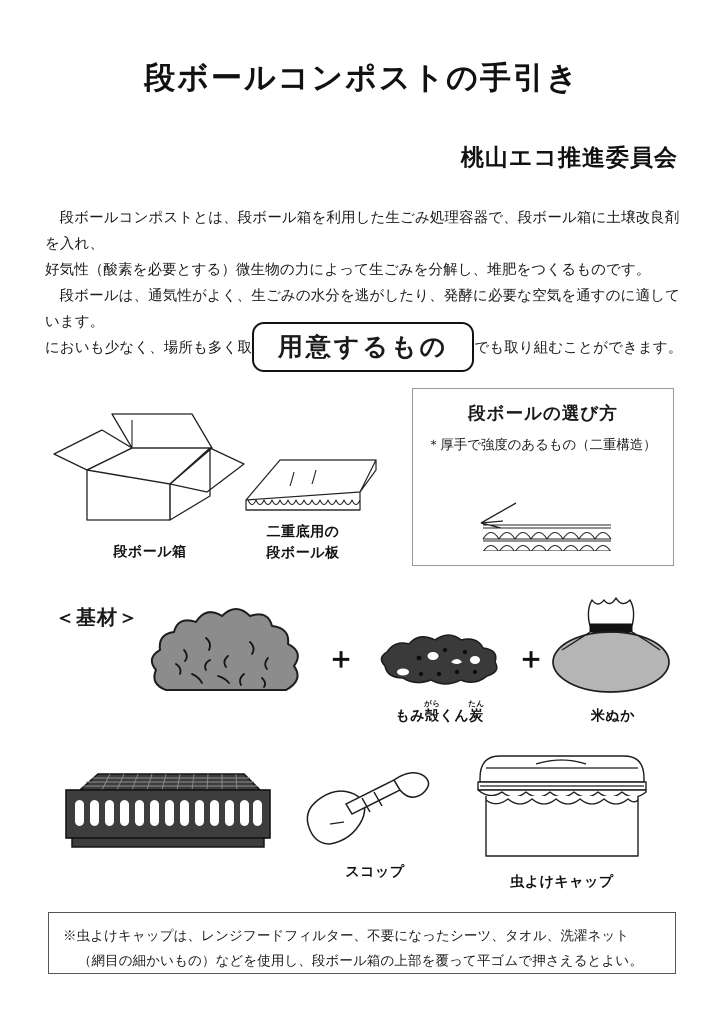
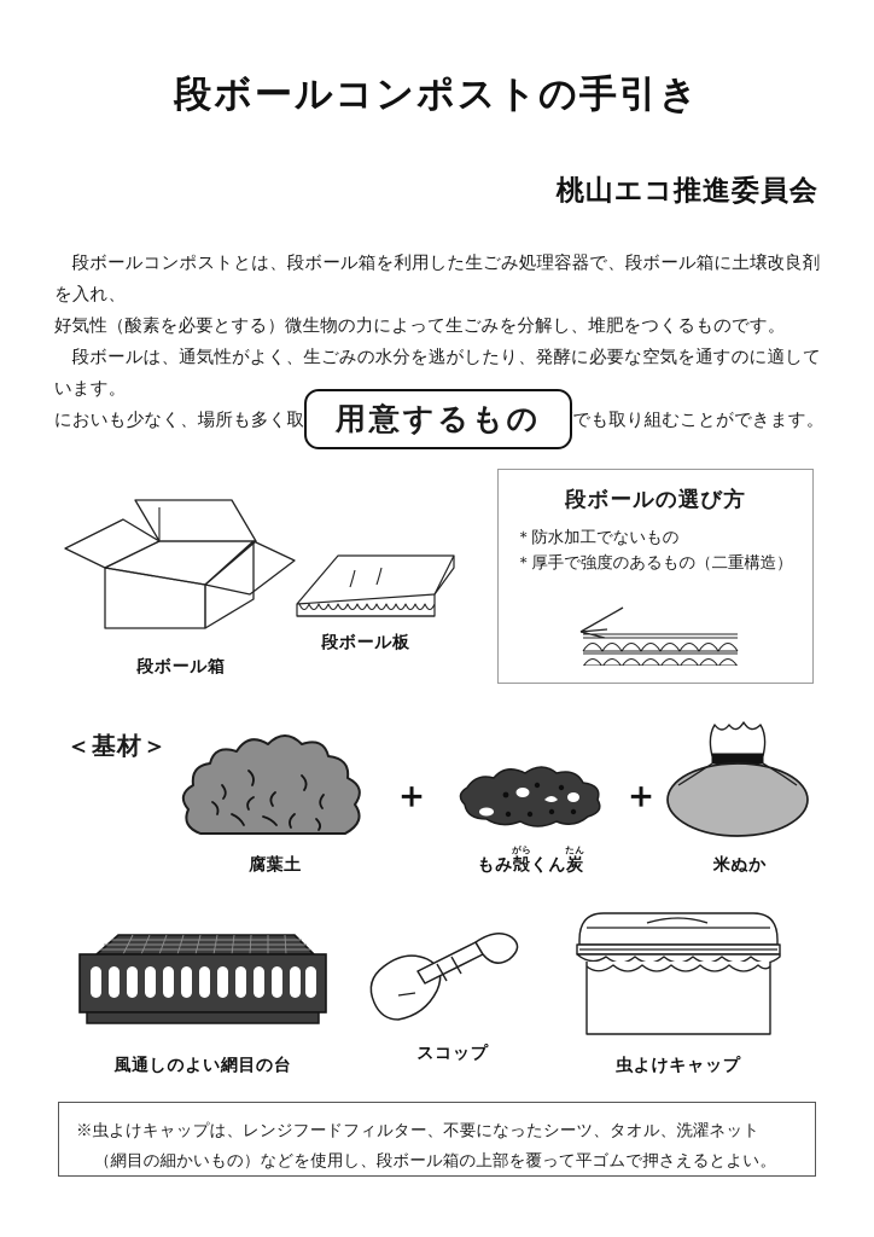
  段ボールコンポストの手引き
  桃山エコ推進委員会
  段ボールコンポストとは、段ボール箱を利用した生ごみ処理容器で、段ボール箱に土壌改良剤を入れ、
  好気性（酸素を必要とする）微生物の力によって生ごみを分解し、堆肥をつくるものです。
  段ボールは、通気性がよく、生ごみの水分を逃がしたり、発酵に必要な空気を通すのに適しています。
  用意するもの
  段ボールの選び方
+ ＊防水加工でないもの
  ＊厚手で強度のあるもの（二重構造）
  段ボール箱
- 二重底用の
  段ボール板
  ＜基材＞
+ 腐葉土
  ＋
  もみ殻がらくん炭たん
  ＋
  米ぬか
+ 風通しのよい網目の台
  スコップ
  虫よけキャップ
  ※虫よけキャップは、レンジフードフィルター、不要になったシーツ、タオル、洗濯ネット
  （網目の細かいもの）などを使用し、段ボール箱の上部を覆って平ゴムで押さえるとよい。
